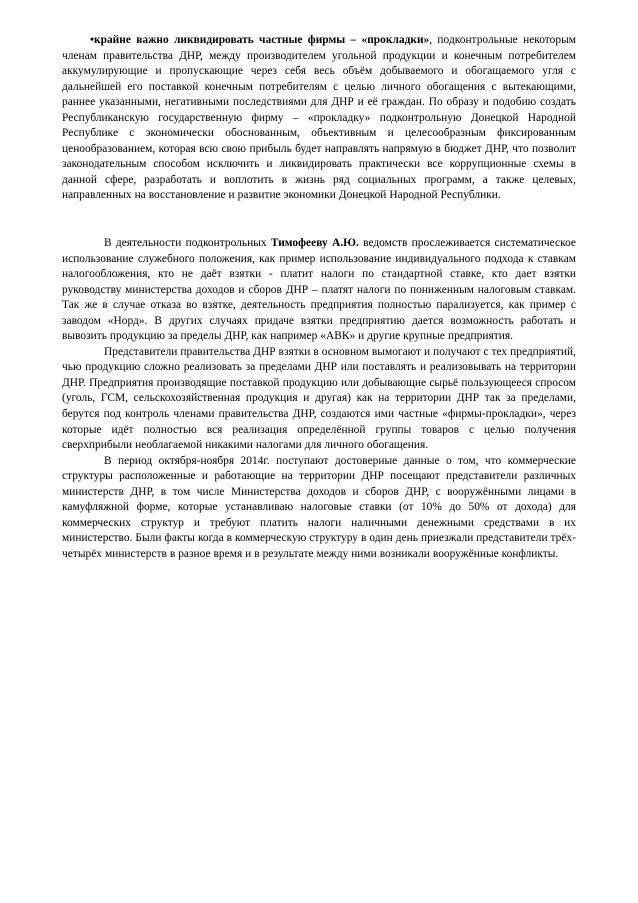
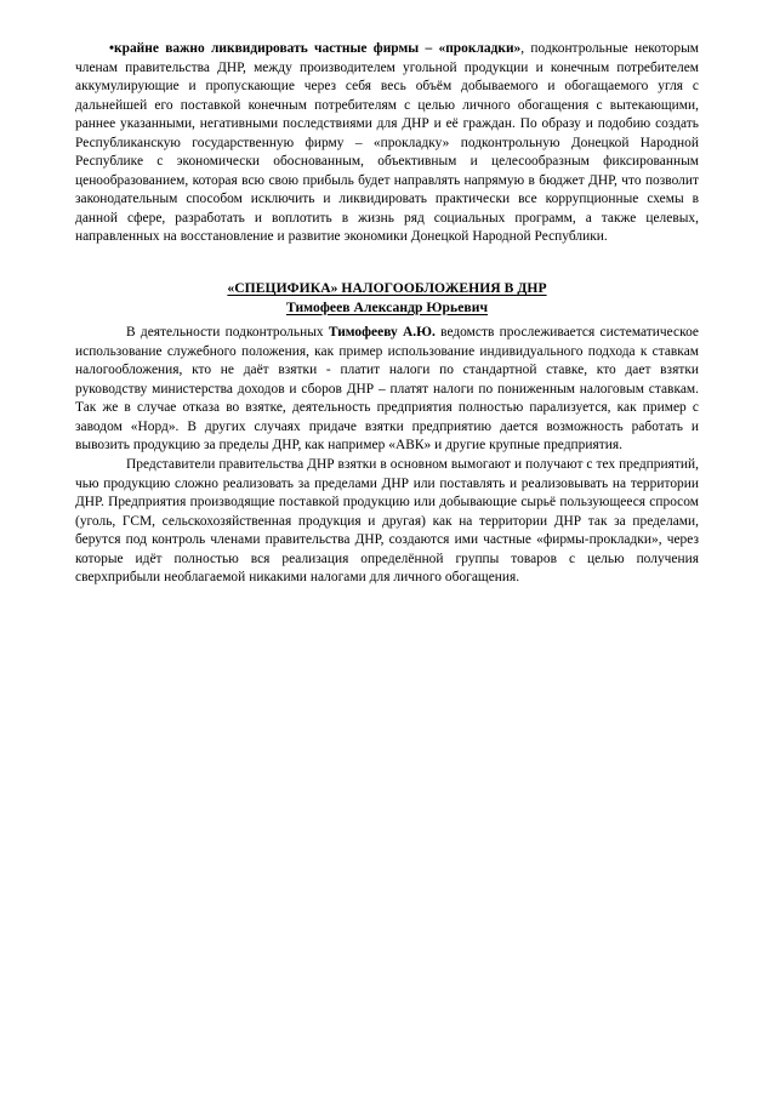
  •крайне важно ликвидировать частные фирмы – «прокладки», подконтрольные некоторым членам правительства ДНР, между производителем угольной продукции и конечным потребителем аккумулирующие и пропускающие через себя весь объём добываемого и обогащаемого угля с дальнейшей его поставкой конечным потребителям с целью личного обогащения с вытекающими, раннее указанными, негативными последствиями для ДНР и её граждан. По образу и подобию создать Республиканскую государственную фирму – «прокладку» подконтрольную Донецкой Народной Республике с экономически обоснованным, объективным и целесообразным фиксированным ценообразованием, которая всю свою прибыль будет направлять напрямую в бюджет ДНР, что позволит законодательным способом исключить и ликвидировать практически все коррупционные схемы в данной сфере, разработать и воплотить в жизнь ряд социальных программ, а также целевых, направленных на восстановление и развитие экономики Донецкой Народной Республики.
+ «СПЕЦИФИКА» НАЛОГООБЛОЖЕНИЯ В ДНР
+ Тимофеев Александр Юрьевич
  В деятельности подконтрольных Тимофееву А.Ю. ведомств прослеживается систематическое использование служебного положения, как пример использование индивидуального подхода к ставкам налогообложения, кто не даёт взятки - платит налоги по стандартной ставке, кто дает взятки руководству министерства доходов и сборов ДНР – платят налоги по пониженным налоговым ставкам. Так же в случае отказа во взятке, деятельность предприятия полностью парализуется, как пример с заводом «Норд». В других случаях придаче взятки предприятию дается возможность работать и вывозить продукцию за пределы ДНР, как например «АВК» и другие крупные предприятия.
  Представители правительства ДНР взятки в основном вымогают и получают с тех предприятий, чью продукцию сложно реализовать за пределами ДНР или поставлять и реализовывать на территории ДНР. Предприятия производящие поставкой продукцию или добывающие сырьё пользующееся спросом (уголь, ГСМ, сельскохозяйственная продукция и другая) как на территории ДНР так за пределами, берутся под контроль членами правительства ДНР, создаются ими частные «фирмы-прокладки», через которые идёт полностью вся реализация определённой группы товаров с целью получения сверхприбыли необлагаемой никакими налогами для личного обогащения.
- В период октября-ноября 2014г. поступают достоверные данные о том, что коммерческие структуры расположенные и работающие на территории ДНР посещают представители различных министерств ДНР, в том числе Министерства доходов и сборов ДНР, с вооружёнными лицами в камуфляжной форме, которые устанавливаю налоговые ставки (от 10% до 50% от дохода) для коммерческих структур и требуют платить налоги наличными денежными средствами в их министерство. Были факты когда в коммерческую структуру в один день приезжали представители трёх-четырёх министерств в разное время и в результате между ними возникали вооружённые конфликты.
